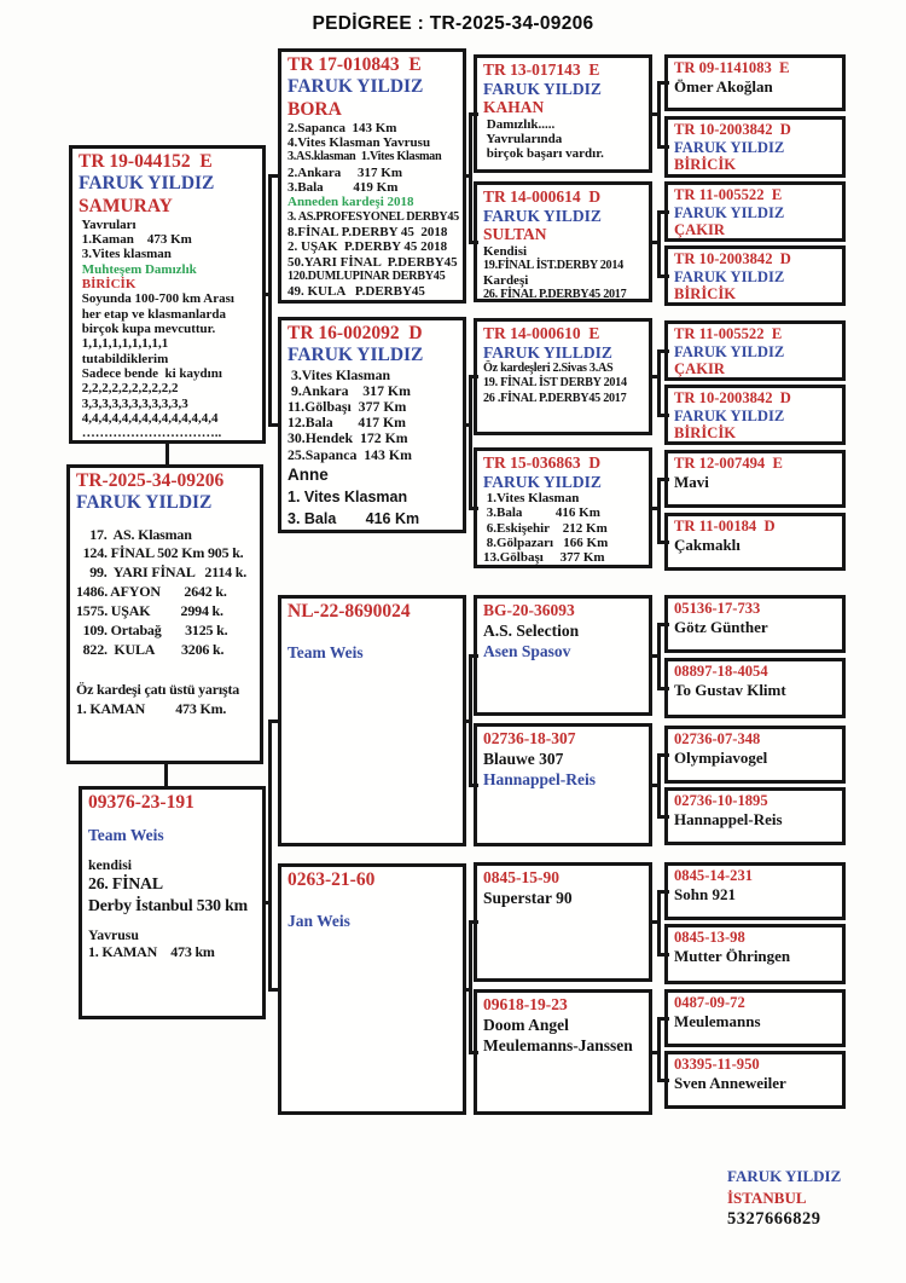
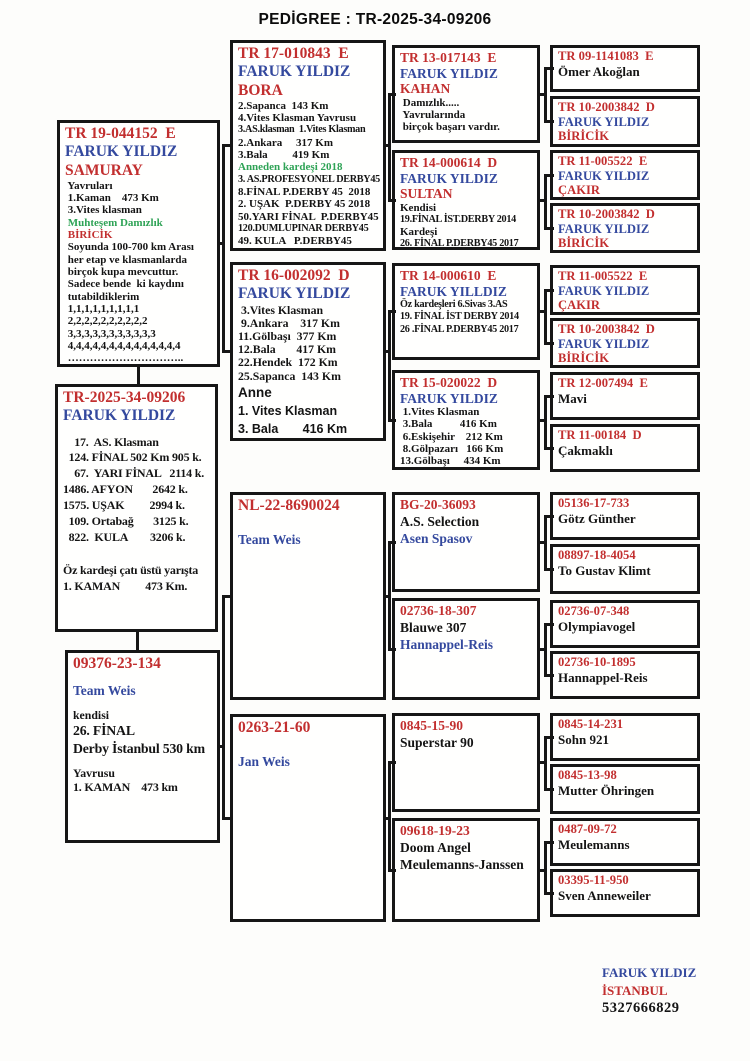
  PEDİGREE : TR-2025-34-09206
  TR 19-044152 E
  FARUK YILDIZ
  SAMURAY
  Yavruları
  1.Kaman 473 Km
  3.Vites klasman
  Muhteşem Damızlık
  BİRİCİK
  Soyunda 100-700 km Arası
  her etap ve klasmanlarda
  birçok kupa mevcuttur.
- 1,1,1,1,1,1,1,1,1
+ Sadece bende ki kaydını
  tutabildiklerim
- Sadece bende ki kaydını
+ 1,1,1,1,1,1,1,1,1
  2,2,2,2,2,2,2,2,2,2
  3,3,3,3,3,3,3,3,3,3,3
  4,4,4,4,4,4,4,4,4,4,4,4,4,4
  …………………………..
  TR-2025-34-09206
  FARUK YILDIZ
  17. AS. Klasman
  124. FİNAL 502 Km 905 k.
- 99. YARI FİNAL 2114 k.
+ 67. YARI FİNAL 2114 k.
  1486. AFYON 2642 k.
  1575. UŞAK 2994 k.
  109. Ortabağ 3125 k.
  822. KULA 3206 k.
  Öz kardeşi çatı üstü yarışta
  1. KAMAN 473 Km.
- 09376-23-191
+ 09376-23-134
  Team Weis
  kendisi
  26. FİNAL
  Derby İstanbul 530 km
  Yavrusu
  1. KAMAN 473 km
  TR 17-010843 E
  FARUK YILDIZ
  BORA
  2.Sapanca 143 Km
  4.Vites Klasman Yavrusu
  3.AS.klasman 1.Vites Klasman
  2.Ankara 317 Km
  3.Bala 419 Km
  Anneden kardeşi 2018
  3. AS.PROFESYONEL DERBY45
  8.FİNAL P.DERBY 45 2018
  2. UŞAK P.DERBY 45 2018
  50.YARI FİNAL P.DERBY45
  120.DUMLUPINAR DERBY45
  49. KULA P.DERBY45
  TR 16-002092 D
  FARUK YILDIZ
  3.Vites Klasman
  9.Ankara 317 Km
  11.Gölbaşı 377 Km
  12.Bala 417 Km
- 30.Hendek 172 Km
+ 22.Hendek 172 Km
  25.Sapanca 143 Km
  Anne
  1. Vites Klasman
  3. Bala 416 Km
  NL-22-8690024
  Team Weis
  0263-21-60
  Jan Weis
  TR 13-017143 E
  FARUK YILDIZ
  KAHAN
  Damızlık.....
  Yavrularında
  birçok başarı vardır.
  TR 14-000614 D
  FARUK YILDIZ
  SULTAN
  Kendisi
  19.FİNAL İST.DERBY 2014
  Kardeşi
  26. FİNAL P.DERBY45 2017
  TR 14-000610 E
  FARUK YILLDIZ
- Öz kardeşleri 2.Sivas 3.AS
+ Öz kardeşleri 6.Sivas 3.AS
  19. FİNAL İST DERBY 2014
  26 .FİNAL P.DERBY45 2017
- TR 15-036863 D
+ TR 15-020022 D
  FARUK YILDIZ
  1.Vites Klasman
  3.Bala 416 Km
  6.Eskişehir 212 Km
  8.Gölpazarı 166 Km
- 13.Gölbaşı 377 Km
+ 13.Gölbaşı 434 Km
  BG-20-36093
  A.S. Selection
  Asen Spasov
  02736-18-307
  Blauwe 307
  Hannappel-Reis
  0845-15-90
  Superstar 90
  09618-19-23
  Doom Angel
  Meulemanns-Janssen
  TR 09-1141083 E
  Ömer Akoğlan
  TR 10-2003842 D
  FARUK YILDIZ
  BİRİCİK
  TR 11-005522 E
  FARUK YILDIZ
  ÇAKIR
  TR 10-2003842 D
  FARUK YILDIZ
  BİRİCİK
  TR 11-005522 E
  FARUK YILDIZ
  ÇAKIR
  TR 10-2003842 D
  FARUK YILDIZ
  BİRİCİK
  TR 12-007494 E
  Mavi
  TR 11-00184 D
  Çakmaklı
  05136-17-733
  Götz Günther
  08897-18-4054
  To Gustav Klimt
  02736-07-348
  Olympiavogel
  02736-10-1895
  Hannappel-Reis
  0845-14-231
  Sohn 921
  0845-13-98
  Mutter Öhringen
  0487-09-72
  Meulemanns
  03395-11-950
  Sven Anneweiler
  FARUK YILDIZ
  İSTANBUL
  5327666829
